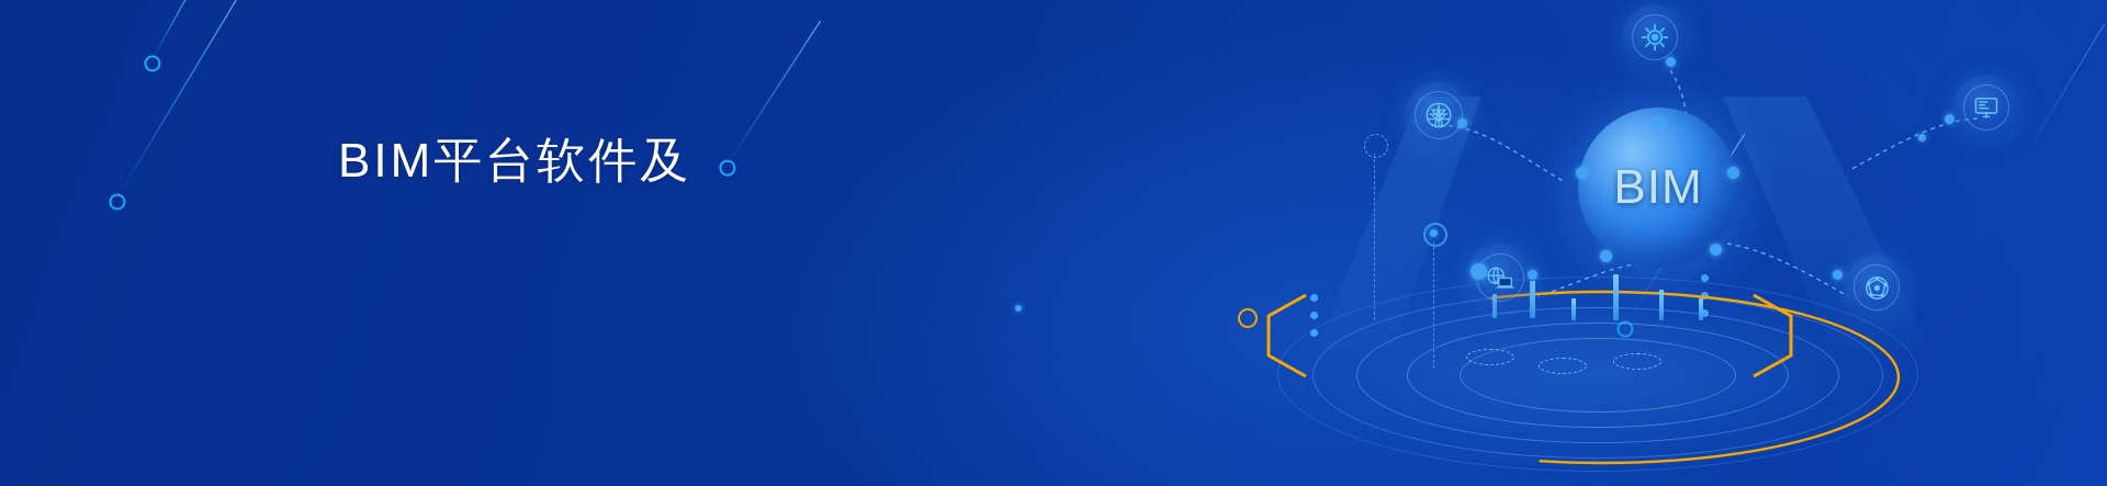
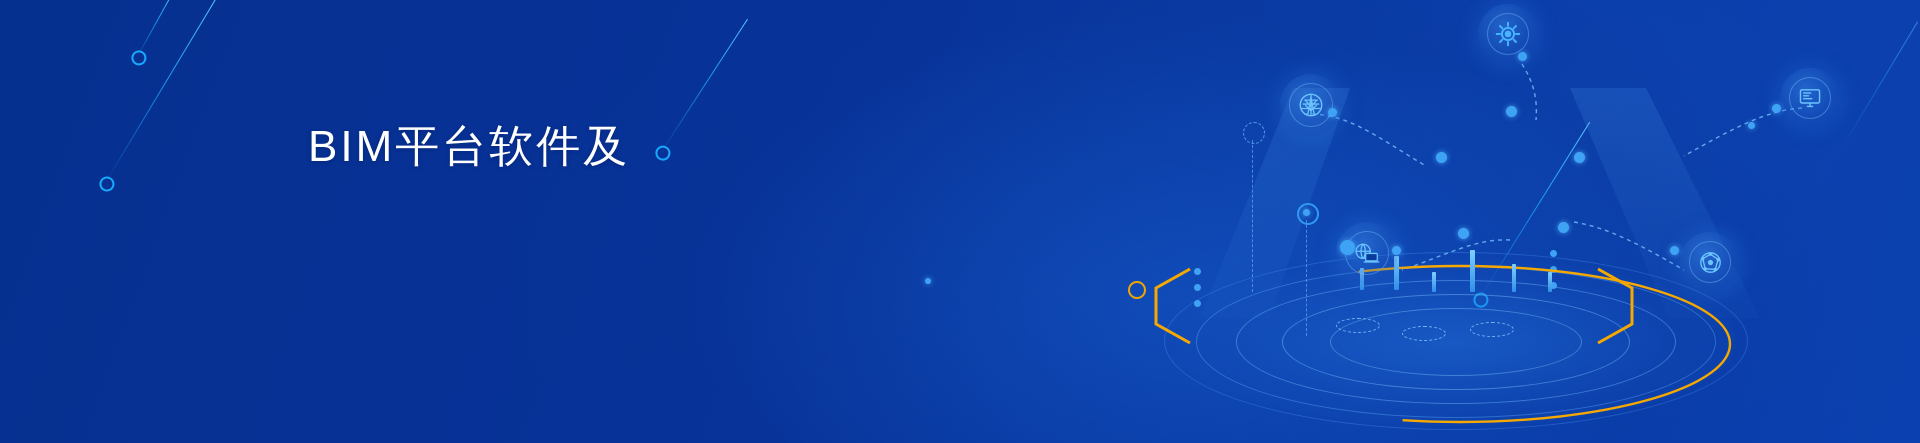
  BIM平台软件及
- BIM
